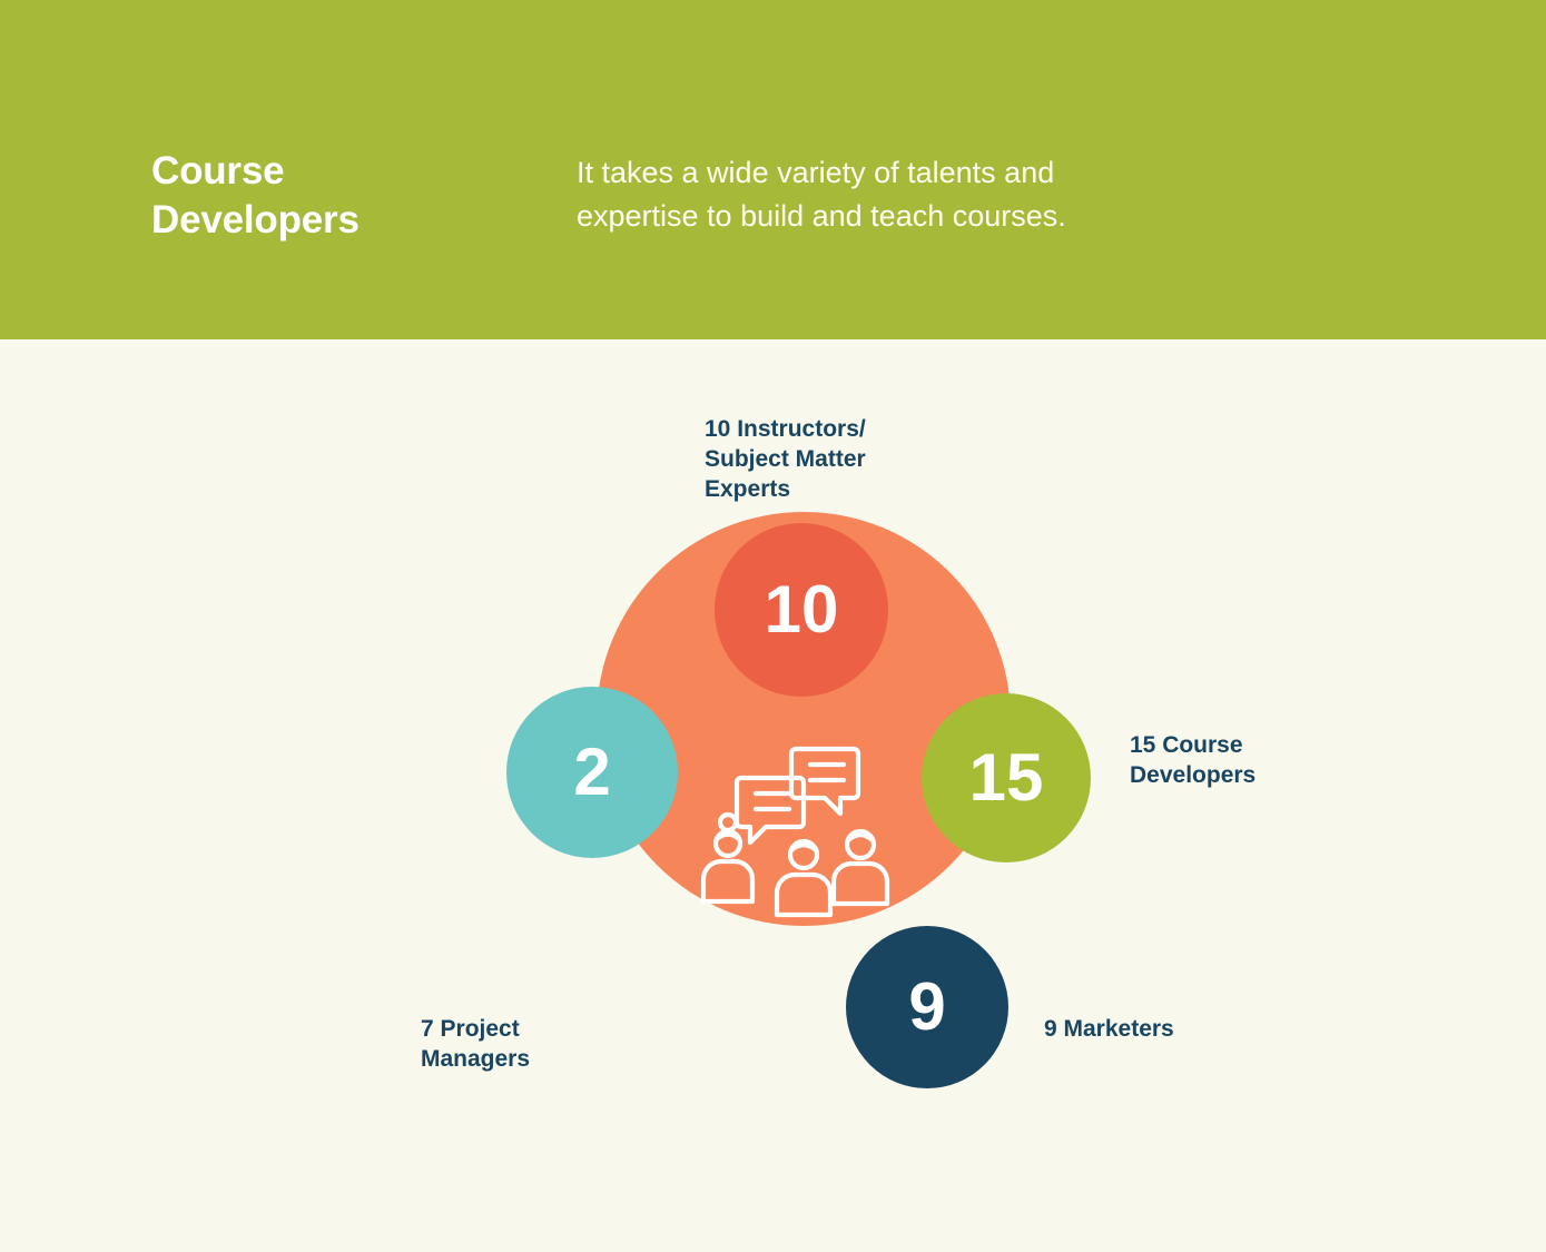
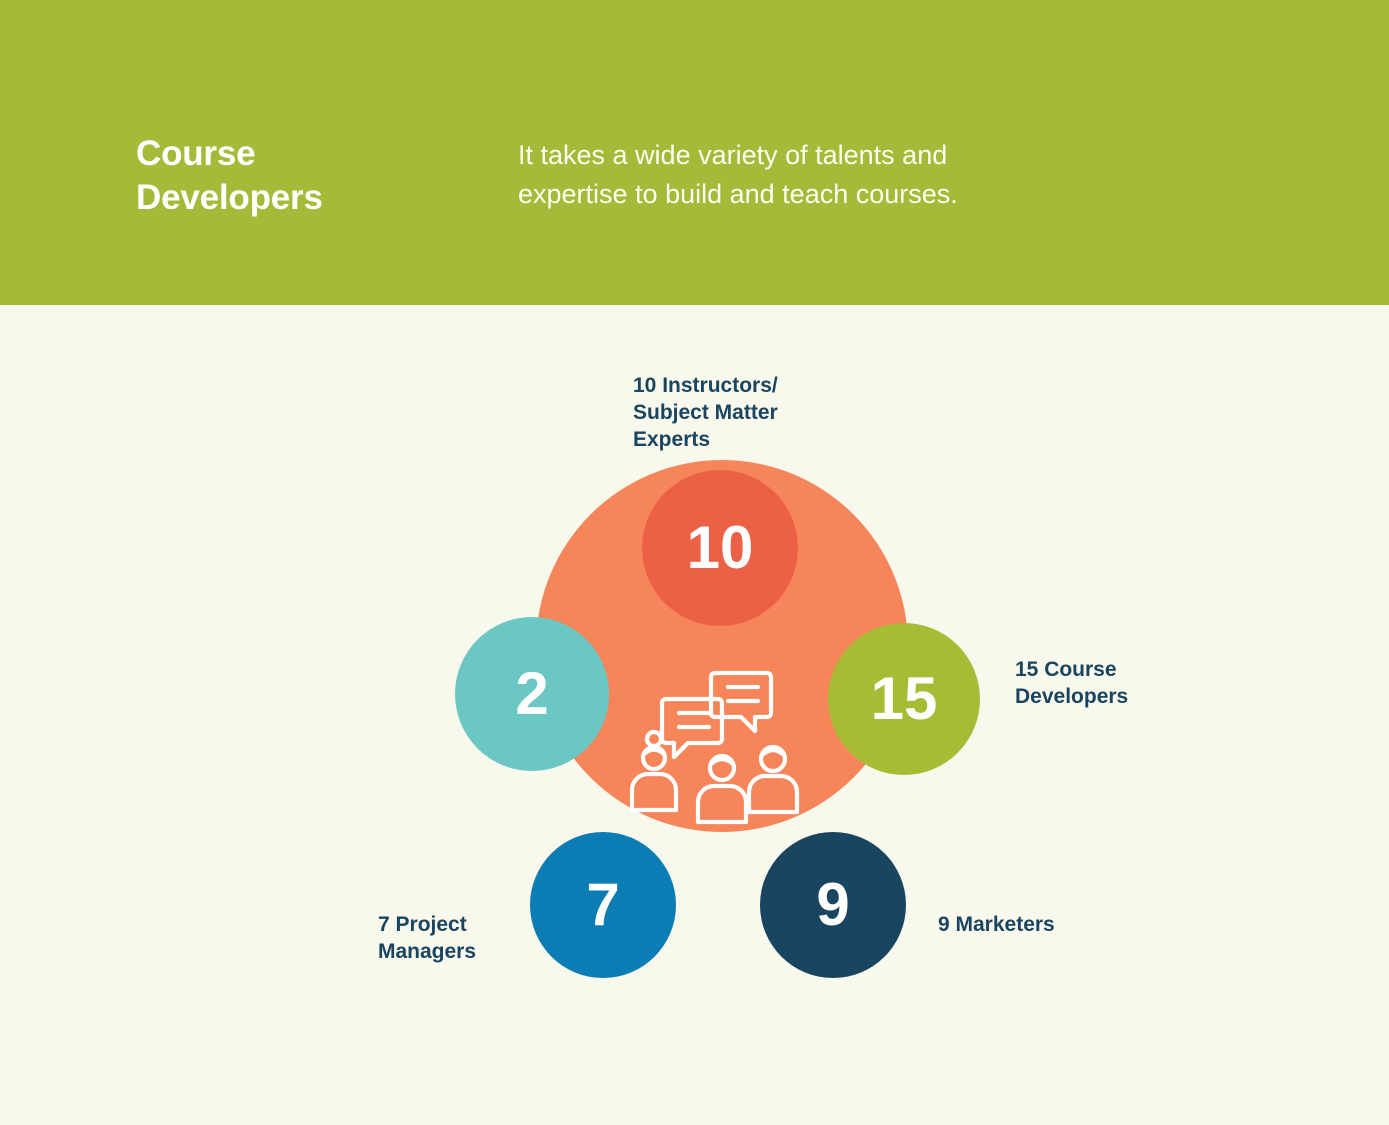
  Course
  Developers
  It takes a wide variety of talents and
  expertise to build and teach courses.
  10
  2
  15
+ 7
  9
  10 Instructors/
  Subject Matter
  Experts
  15 Course
  Developers
  7 Project
  Managers
  9 Marketers
